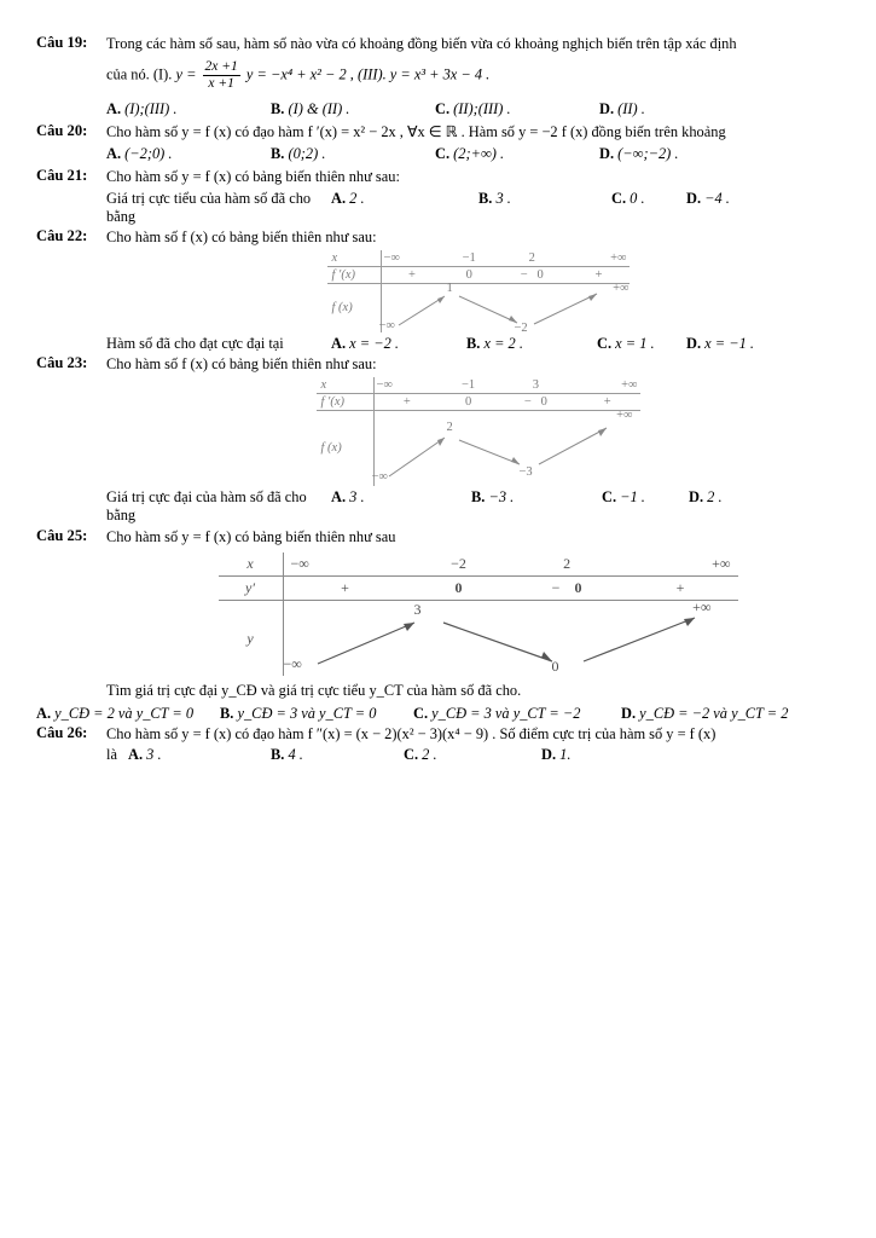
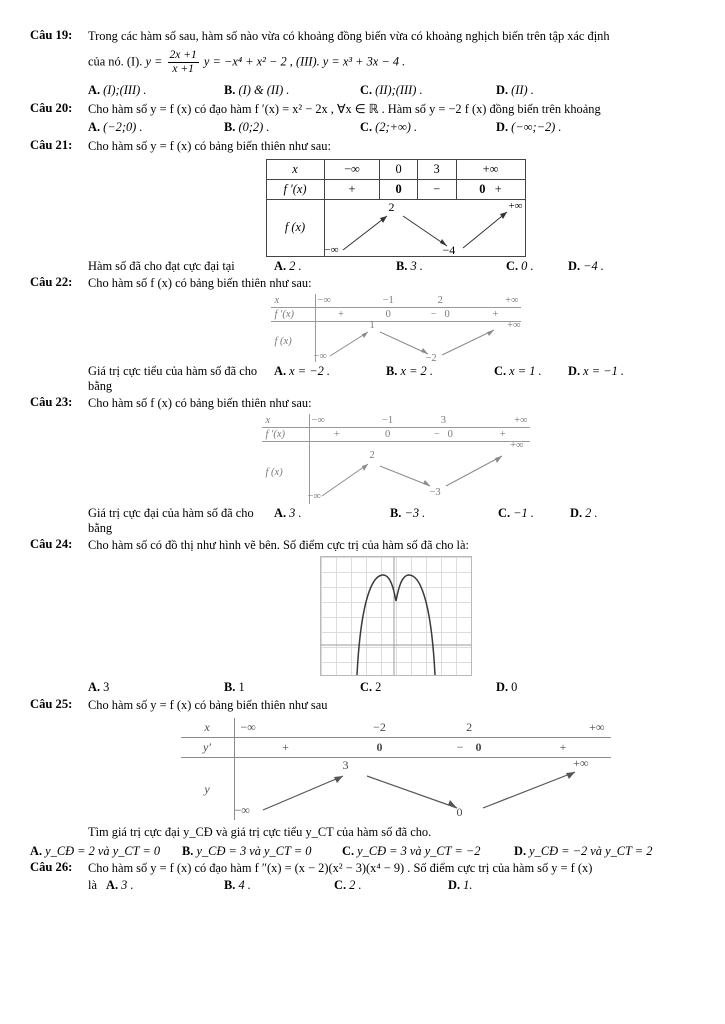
  Câu 19:
  Trong các hàm số sau, hàm số nào vừa có khoảng đồng biến vừa có khoảng nghịch biến trên tập xác định
  của nó. (I). y =
  2x +1
  x +1
  y = −x⁴ + x² − 2 , (III). y = x³ + 3x − 4 .
  A. (I);(III) .
  B. (I) & (II) .
  C. (II);(III) .
  D. (II) .
  Câu 20:
  Cho hàm số y = f (x) có đạo hàm f ′(x) = x² − 2x , ∀x ∈ ℝ . Hàm số y = −2 f (x) đồng biến trên khoảng
  A. (−2;0) .
  B. (0;2) .
  C. (2;+∞) .
  D. (−∞;−2) .
  Câu 21:
  Cho hàm số y = f (x) có bảng biến thiên như sau:
+ x	−∞	0	3	+∞
+ f ′(x)	+	0	−	0 +
+ f (x)	−∞ 2 −4 +∞
- Giá trị cực tiểu của hàm số đã cho bằng
+ Hàm số đã cho đạt cực đại tại
  A. 2 .
  B. 3 .
  C. 0 .
  D. −4 .
  Câu 22:
  Cho hàm số f (x) có bảng biến thiên như sau:
  x	−∞	−1	2	+∞
  f ′(x)	+	0	− 0	+
  f (x)	−∞ 1 −2 +∞
- Hàm số đã cho đạt cực đại tại
+ Giá trị cực tiểu của hàm số đã cho bằng
  A. x = −2 .
  B. x = 2 .
  C. x = 1 .
  D. x = −1 .
  Câu 23:
  Cho hàm số f (x) có bảng biến thiên như sau:
  x	−∞	−1	3	+∞
  f ′(x)	+	0	− 0	+
  f (x)	−∞ 2 −3 +∞
  Giá trị cực đại của hàm số đã cho bằng
  A. 3 .
  B. −3 .
  C. −1 .
  D. 2 .
+ Câu 24:
+ Cho hàm số có đồ thị như hình vẽ bên. Số điểm cực trị của hàm số đã cho là:
+ A. 3
+ B. 1
+ C. 2
+ D. 0
  Câu 25:
  Cho hàm số y = f (x) có bảng biến thiên như sau
  x	−∞	−2	2	+∞
  y′	+	0	− 0	+
  y	−∞ 3 0 +∞
  Tìm giá trị cực đại y_CĐ và giá trị cực tiểu y_CT của hàm số đã cho.
  A. y_CĐ = 2 và y_CT = 0
  B. y_CĐ = 3 và y_CT = 0
  C. y_CĐ = 3 và y_CT = −2
  D. y_CĐ = −2 và y_CT = 2
  Câu 26:
  Cho hàm số y = f (x) có đạo hàm f ″(x) = (x − 2)(x² − 3)(x⁴ − 9) . Số điểm cực trị của hàm số y = f (x)
  là
  A. 3 .
  B. 4 .
  C. 2 .
  D. 1.
